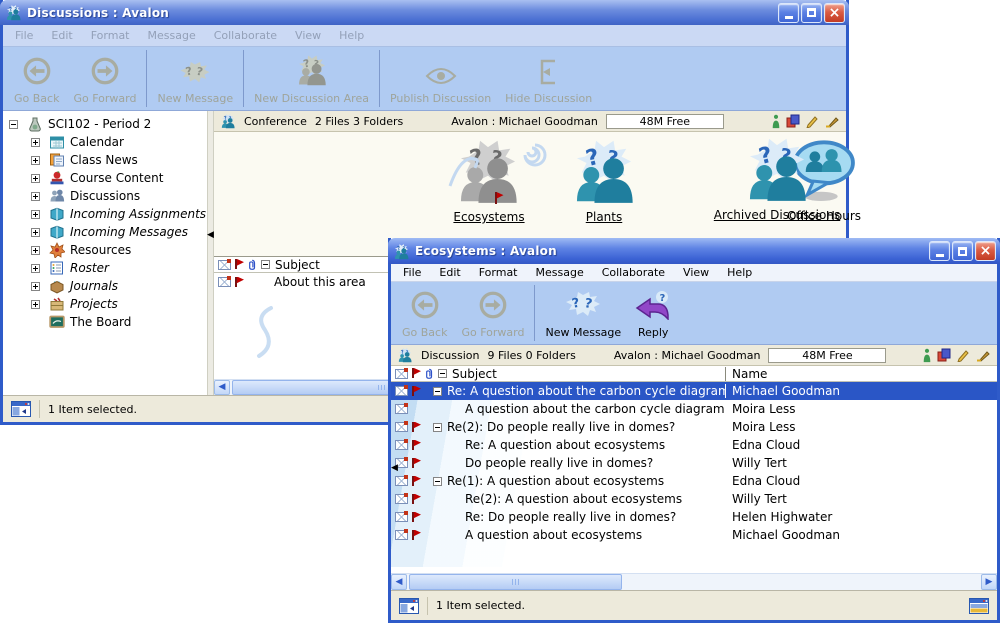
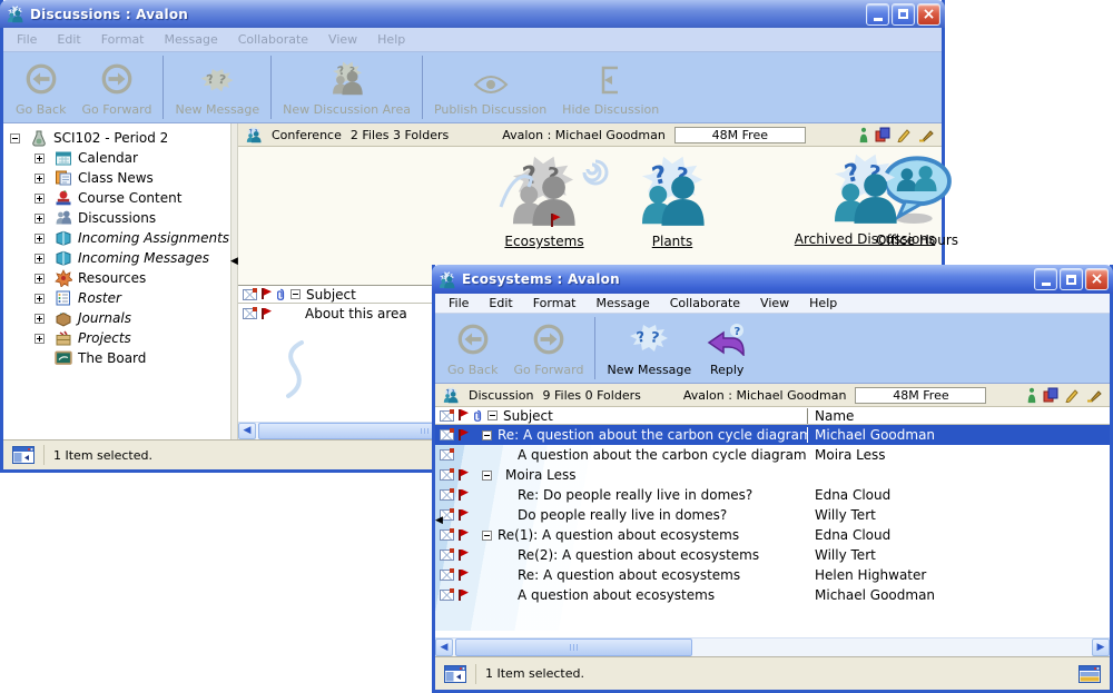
  Discussions : Avalon
  ×
  File
  Edit
  Format
  Message
  Collaborate
  View
  Help
  Go Back
  Go Forward
  New Message
  New Discussion Area
  Publish Discussion
  Hide Discussion
  SCI102 - Period 2
  Calendar
  Class News
  Course Content
  Discussions
  Incoming Assignments
  Incoming Messages
  Resources
  Roster
  Journals
  Projects
  The Board
  ◀
  Conference
  2 Files 3 Folders
  Avalon : Michael Goodman
  48M Free
  Ecosystems
  Plants
  Office Hours
  Archived Discussions
  Subject
  About this area
  ◀
  1 Item selected.
  Ecosystems : Avalon
  ×
  File
  Edit
  Format
  Message
  Collaborate
  View
  Help
  Go Back
  Go Forward
  New Message
  Reply
  Discussion
  9 Files 0 Folders
  Avalon : Michael Goodman
  48M Free
  ◀
  Subject
  Name
  Re: A question about the carbon cycle diagram
  Michael Goodman
  A question about the carbon cycle diagram
  Moira Less
- Re(2): Do people really live in domes?
  Moira Less
- Re: A question about ecosystems
+ Re: Do people really live in domes?
  Edna Cloud
  Do people really live in domes?
  Willy Tert
  Re(1): A question about ecosystems
  Edna Cloud
  Re(2): A question about ecosystems
  Willy Tert
- Re: Do people really live in domes?
+ Re: A question about ecosystems
  Helen Highwater
  A question about ecosystems
  Michael Goodman
  ◀
  ▶
  1 Item selected.
